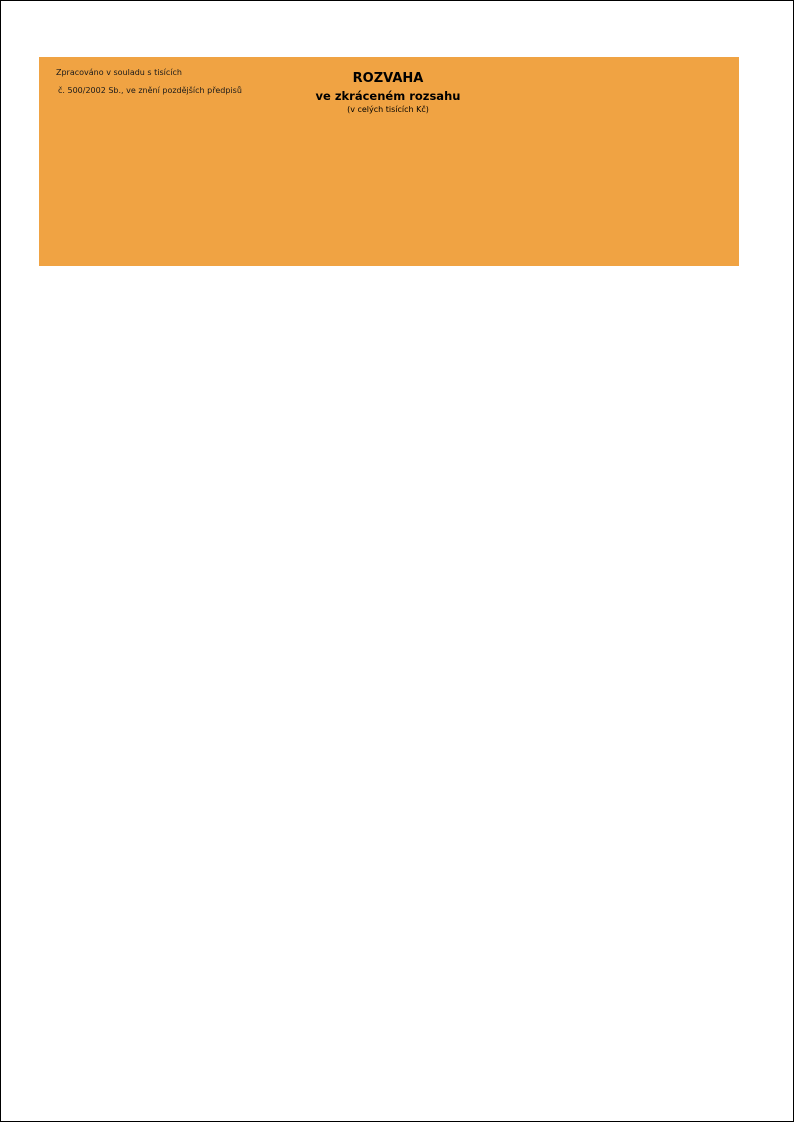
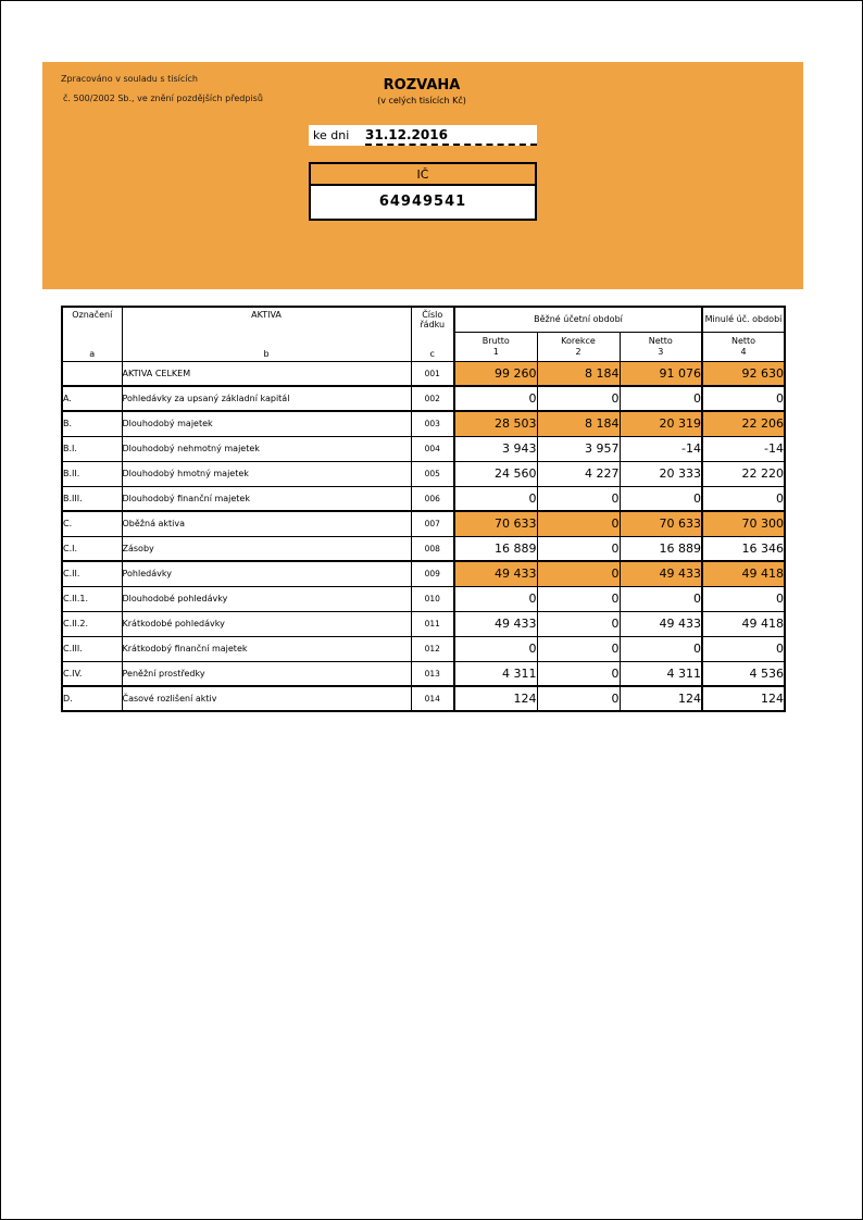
  Zpracováno v souladu s tisících
  č. 500/2002 Sb., ve znění pozdějších předpisů
  ROZVAHA
- ve zkráceném rozsahu
  (v celých tisících Kč)
+ ke dni
+ 31.12.2016
+ IČ
+ 64949541
+ Označení a	AKTIVA b	Číslořádku c	Běžné účetní období	Minulé úč. období
+ Brutto1	Korekce2	Netto3	Netto4
+ 	AKTIVA CELKEM	001	99 260	8 184	91 076	92 630
+ A.	Pohledávky za upsaný základní kapitál	002	0	0	0	0
+ B.	Dlouhodobý majetek	003	28 503	8 184	20 319	22 206
+ B.I.	Dlouhodobý nehmotný majetek	004	3 943	3 957	-14	-14
+ B.II.	Dlouhodobý hmotný majetek	005	24 560	4 227	20 333	22 220
+ B.III.	Dlouhodobý finanční majetek	006	0	0	0	0
+ C.	Oběžná aktiva	007	70 633	0	70 633	70 300
+ C.I.	Zásoby	008	16 889	0	16 889	16 346
+ C.II.	Pohledávky	009	49 433	0	49 433	49 418
+ C.II.1.	Dlouhodobé pohledávky	010	0	0	0	0
+ C.II.2.	Krátkodobé pohledávky	011	49 433	0	49 433	49 418
+ C.III.	Krátkodobý finanční majetek	012	0	0	0	0
+ C.IV.	Peněžní prostředky	013	4 311	0	4 311	4 536
+ D.	Časové rozlišení aktiv	014	124	0	124	124
